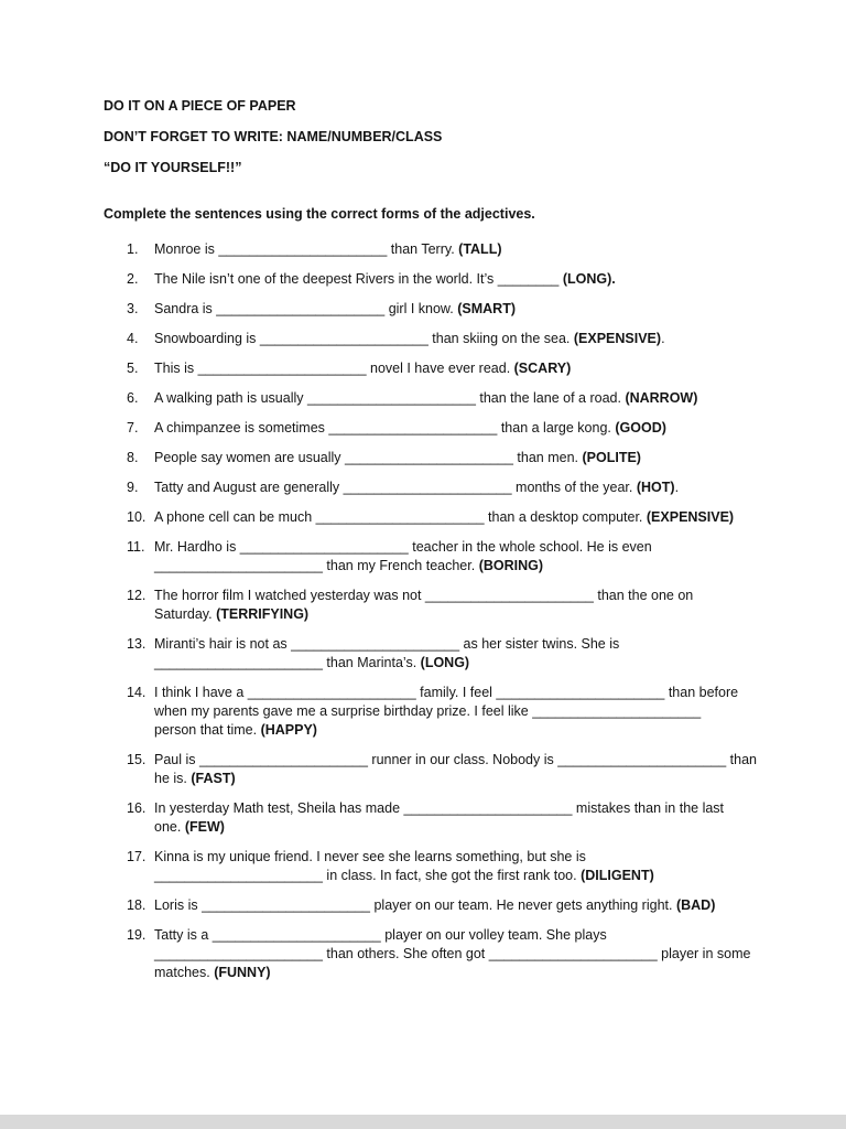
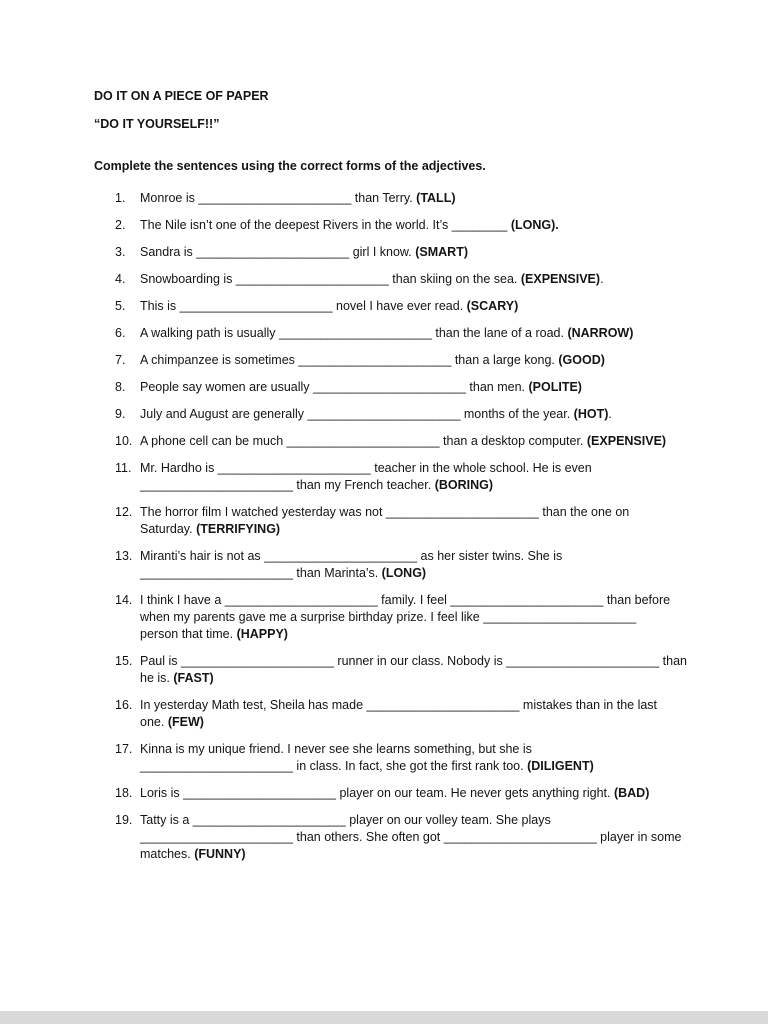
  DO IT ON A PIECE OF PAPER
- DON’T FORGET TO WRITE: NAME/NUMBER/CLASS
  “DO IT YOURSELF!!”
  Complete the sentences using the correct forms of the adjectives.
  1.
  Monroe is ______________________ than Terry. (TALL)
  2.
  The Nile isn’t one of the deepest Rivers in the world. It’s ________ (LONG).
  3.
  Sandra is ______________________ girl I know. (SMART)
  4.
  Snowboarding is ______________________ than skiing on the sea. (EXPENSIVE).
  5.
  This is ______________________ novel I have ever read. (SCARY)
  6.
  A walking path is usually ______________________ than the lane of a road. (NARROW)
  7.
  A chimpanzee is sometimes ______________________ than a large kong. (GOOD)
  8.
  People say women are usually ______________________ than men. (POLITE)
  9.
- Tatty and August are generally ______________________ months of the year. (HOT).
+ July and August are generally ______________________ months of the year. (HOT).
  10.
  A phone cell can be much ______________________ than a desktop computer. (EXPENSIVE)
  11.
  Mr. Hardho is ______________________ teacher in the whole school. He is even
  ______________________ than my French teacher. (BORING)
  12.
  The horror film I watched yesterday was not ______________________ than the one on
  Saturday. (TERRIFYING)
  13.
  Miranti’s hair is not as ______________________ as her sister twins. She is
  ______________________ than Marinta’s. (LONG)
  14.
  I think I have a ______________________ family. I feel ______________________ than before
  when my parents gave me a surprise birthday prize. I feel like ______________________
  person that time. (HAPPY)
  15.
  Paul is ______________________ runner in our class. Nobody is ______________________ than
  he is. (FAST)
  16.
  In yesterday Math test, Sheila has made ______________________ mistakes than in the last
  one. (FEW)
  17.
  Kinna is my unique friend. I never see she learns something, but she is
  ______________________ in class. In fact, she got the first rank too. (DILIGENT)
  18.
  Loris is ______________________ player on our team. He never gets anything right. (BAD)
  19.
  Tatty is a ______________________ player on our volley team. She plays
  ______________________ than others. She often got ______________________ player in some
  matches. (FUNNY)
